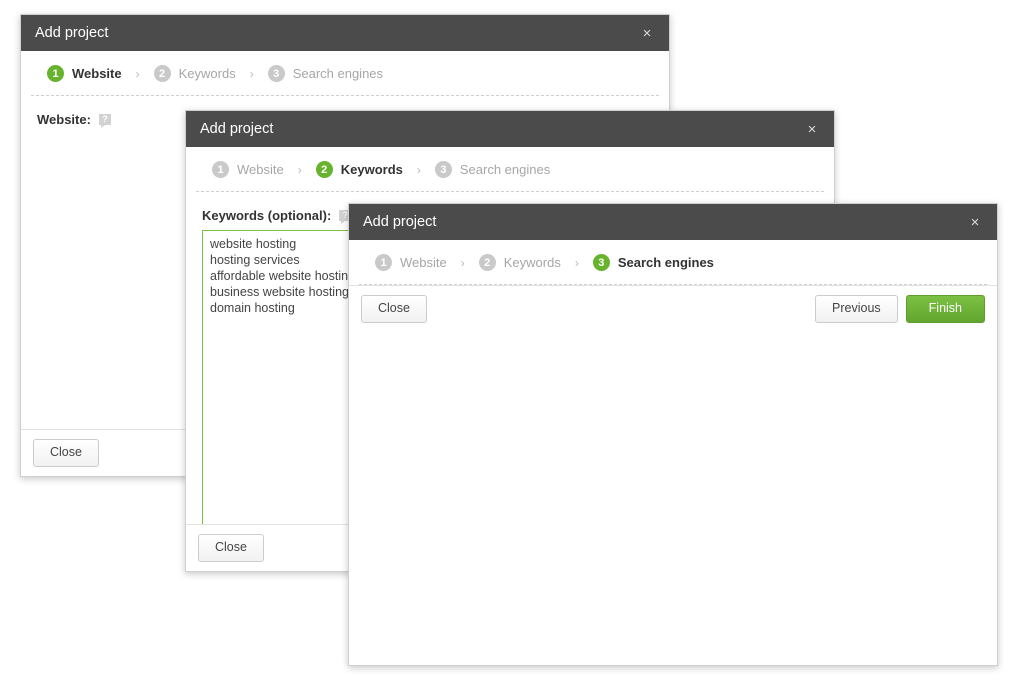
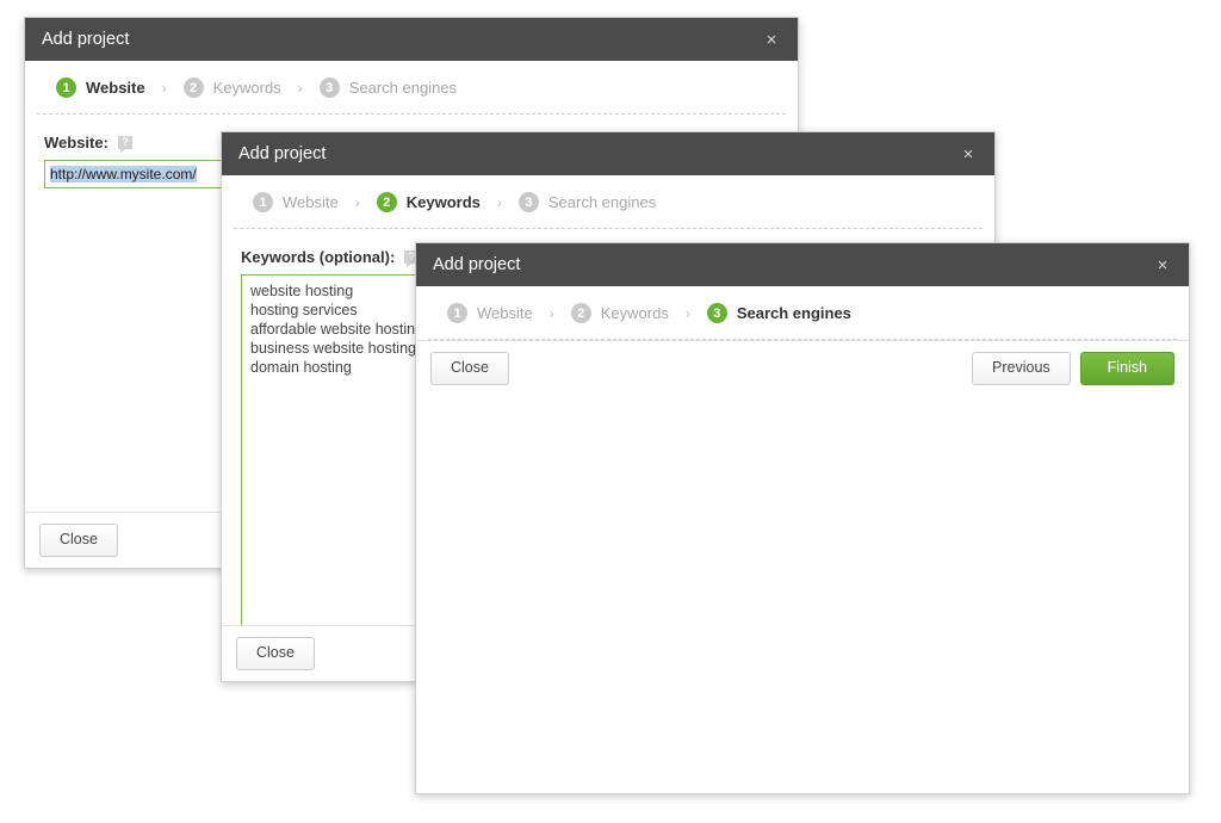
  Add project
  ×
  1
  Website
  ›
  2
  Keywords
  ›
  3
  Search engines
  Website:
  ?
+ http://www.mysite.com/
  Close
  Add project
  ×
  1
  Website
  ›
  2
  Keywords
  ›
  3
  Search engines
  Keywords (optional):
  ?
  website hosting
  hosting services
  affordable website hostin
  business website hosting
  domain hosting
  Close
  Add project
  ×
  1
  Website
  ›
  2
  Keywords
  ›
  3
  Search engines
  Close
  Previous
  Finish
